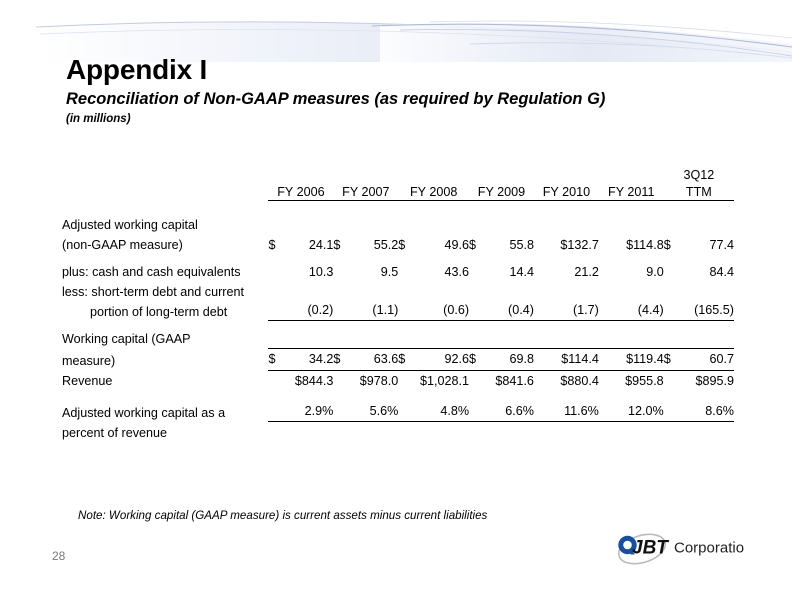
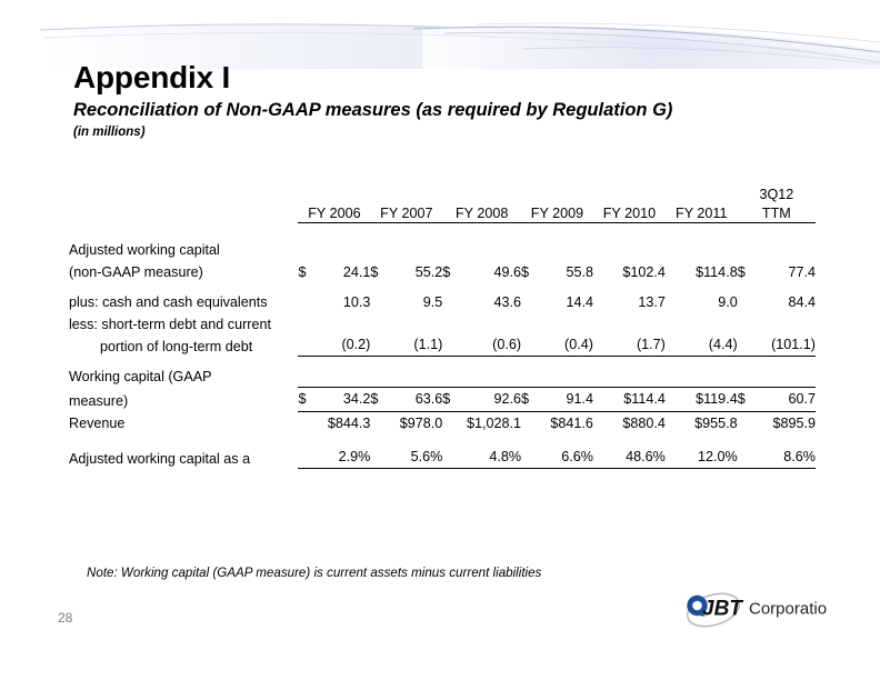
  Appendix I
  Reconciliation of Non-GAAP measures (as required by Regulation G)
  (in millions)
  	FY 2006	FY 2007	FY 2008	FY 2009	FY 2010	FY 2011	3Q12TTM
  Adjusted working capital
- (non-GAAP measure)	$ 24.1	$ 55.2	$ 49.6	$ 55.8	$132.7	$114.8	$ 77.4
+ (non-GAAP measure)	$ 24.1	$ 55.2	$ 49.6	$ 55.8	$102.4	$114.8	$ 77.4
- plus: cash and cash equivalents	10.3	9.5	43.6	14.4	21.2	9.0	84.4
+ plus: cash and cash equivalents	10.3	9.5	43.6	14.4	13.7	9.0	84.4
  less: short-term debt and current
- portion of long-term debt	(0.2)	(1.1)	(0.6)	(0.4)	(1.7)	(4.4)	(165.5)
+ portion of long-term debt	(0.2)	(1.1)	(0.6)	(0.4)	(1.7)	(4.4)	(101.1)
  Working capital (GAAP
- measure)	$ 34.2	$ 63.6	$ 92.6	$ 69.8	$114.4	$119.4	$ 60.7
+ measure)	$ 34.2	$ 63.6	$ 92.6	$ 91.4	$114.4	$119.4	$ 60.7
  Revenue	$844.3	$978.0	$1,028.1	$841.6	$880.4	$955.8	$895.9
- Adjusted working capital as a	2.9%	5.6%	4.8%	6.6%	11.6%	12.0%	8.6%
+ Adjusted working capital as a	2.9%	5.6%	4.8%	6.6%	48.6%	12.0%	8.6%
- percent of revenue
  Note: Working capital (GAAP measure) is current assets minus current liabilities
  28
  JBT
  Corporatio
